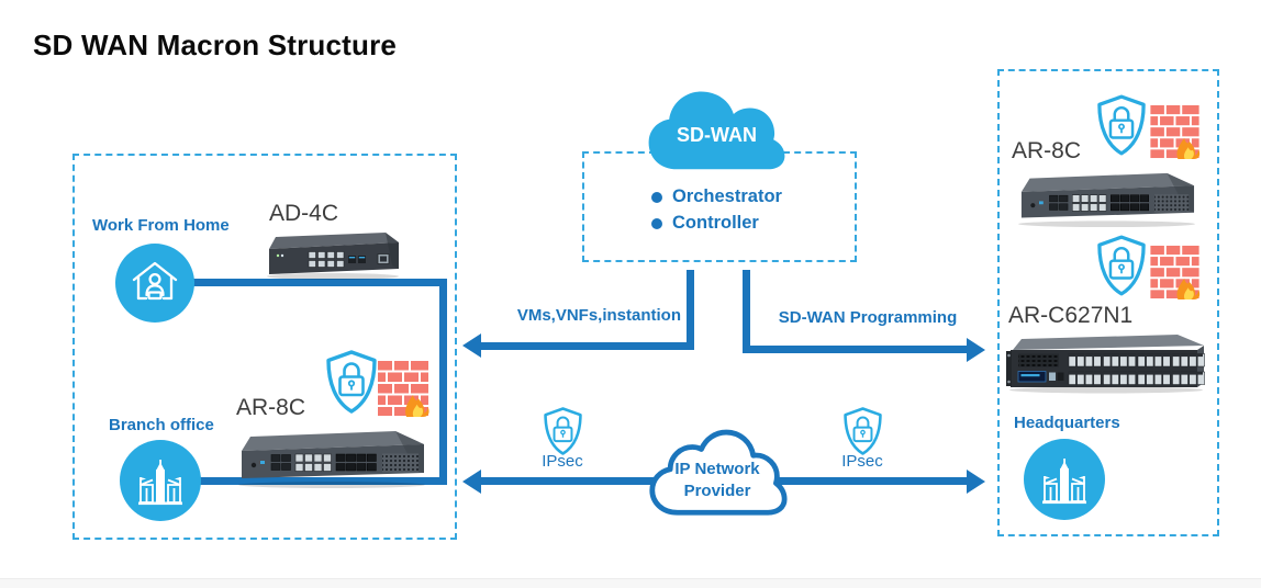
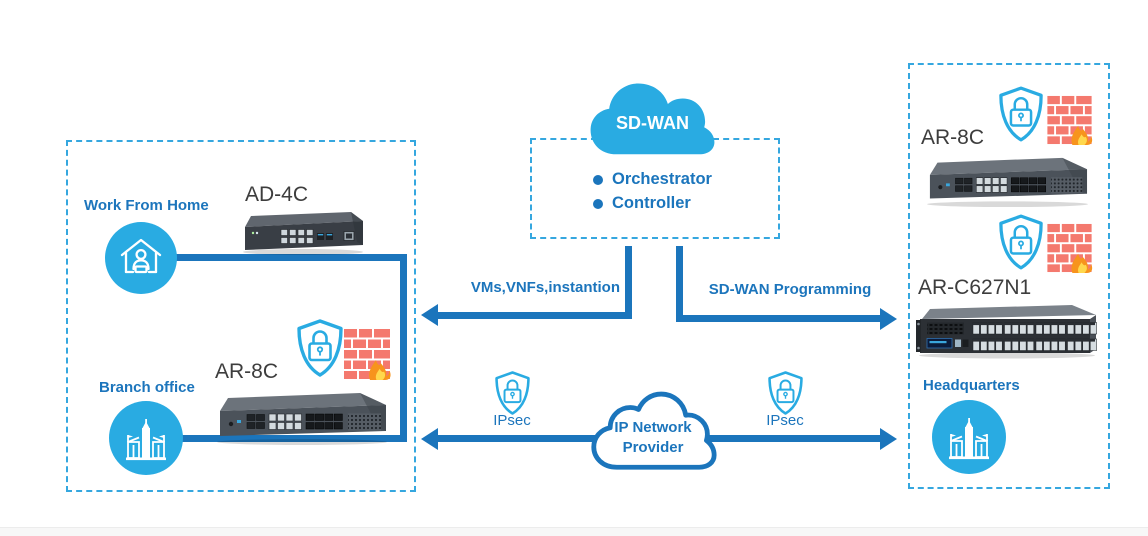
- SD WAN Macron Structure
  Work From Home
  AD-4C
  Branch office
  AR-8C
  SD-WAN
  Orchestrator
  Controller
  VMs,VNFs,instantion
  SD-WAN Programming
  IPsec
  IPsec
  IP Network
  Provider
  AR-8C
  AR-C627N1
  Headquarters
